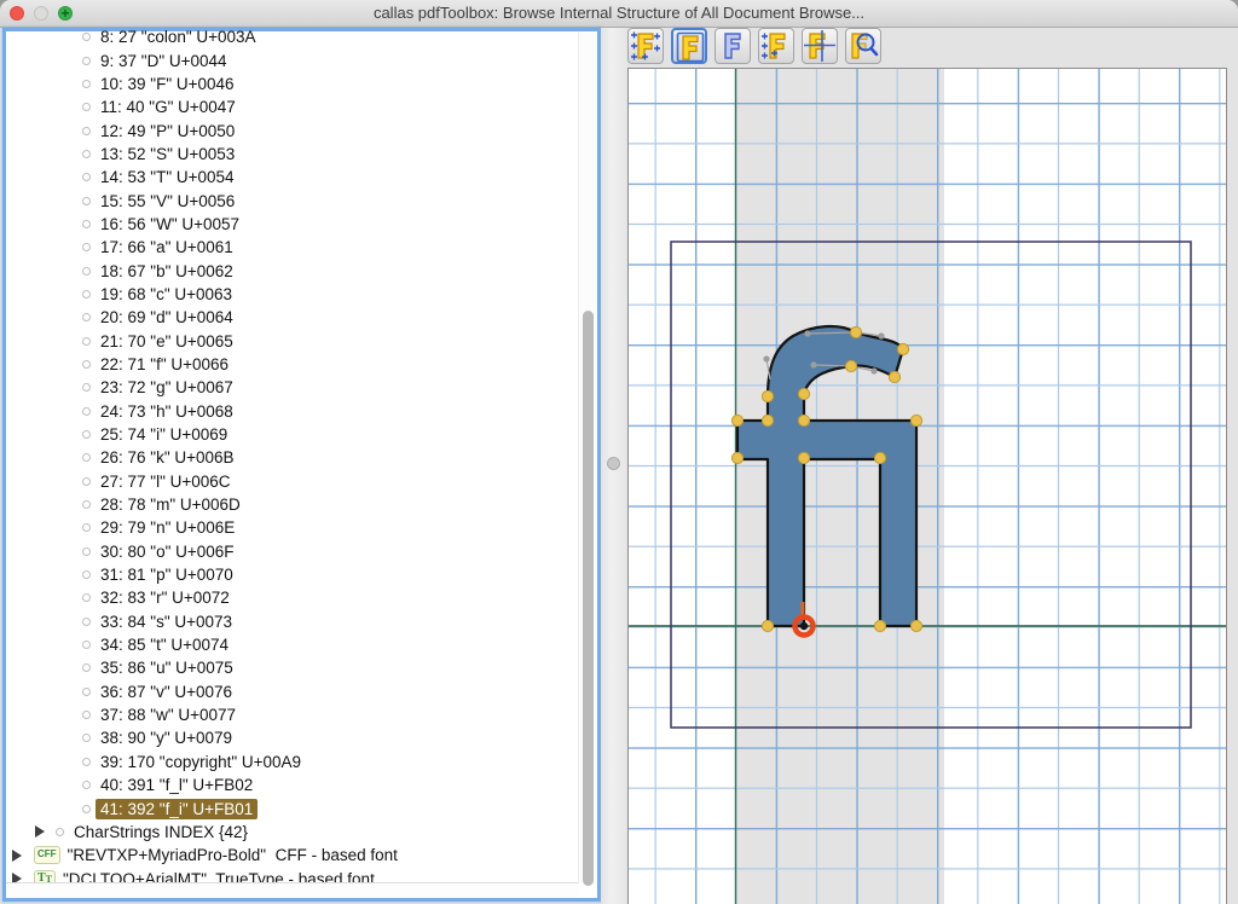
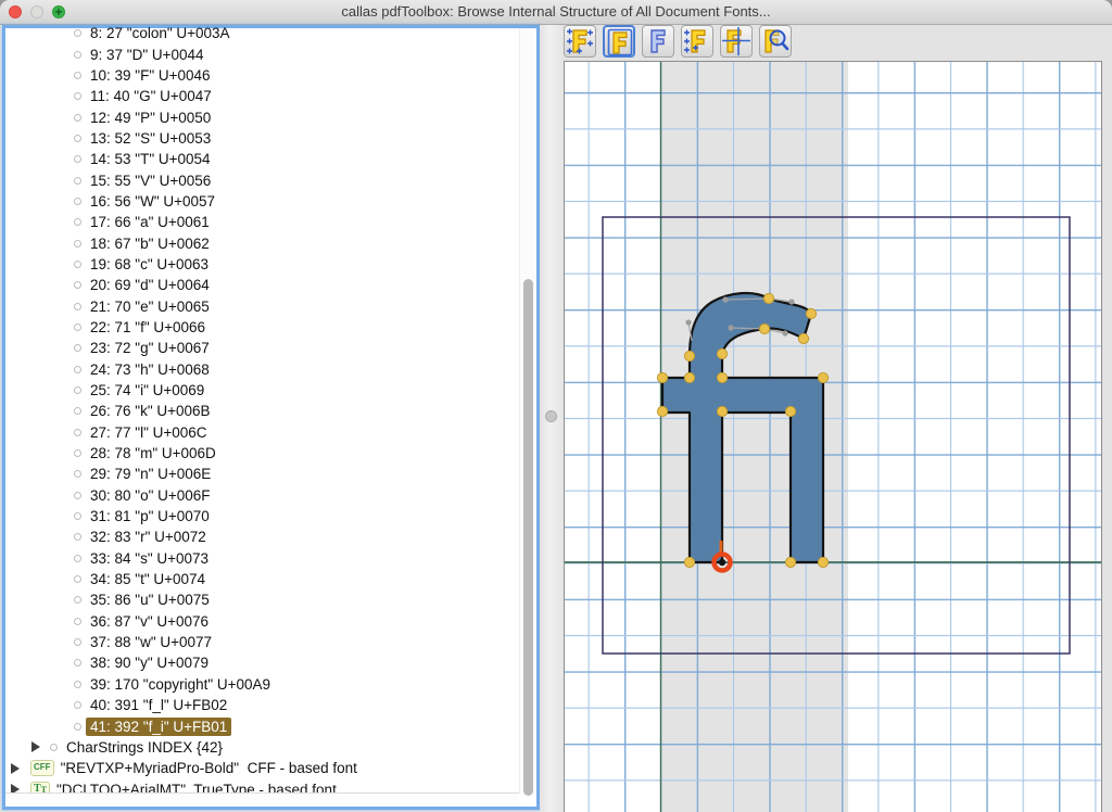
  +
- callas pdfToolbox: Browse Internal Structure of All Document Browse...
+ callas pdfToolbox: Browse Internal Structure of All Document Fonts...
  8: 27 "colon" U+003A
  9: 37 "D" U+0044
  10: 39 "F" U+0046
  11: 40 "G" U+0047
  12: 49 "P" U+0050
  13: 52 "S" U+0053
  14: 53 "T" U+0054
  15: 55 "V" U+0056
  16: 56 "W" U+0057
  17: 66 "a" U+0061
  18: 67 "b" U+0062
  19: 68 "c" U+0063
  20: 69 "d" U+0064
  21: 70 "e" U+0065
  22: 71 "f" U+0066
  23: 72 "g" U+0067
  24: 73 "h" U+0068
  25: 74 "i" U+0069
  26: 76 "k" U+006B
  27: 77 "l" U+006C
  28: 78 "m" U+006D
  29: 79 "n" U+006E
  30: 80 "o" U+006F
  31: 81 "p" U+0070
  32: 83 "r" U+0072
  33: 84 "s" U+0073
  34: 85 "t" U+0074
  35: 86 "u" U+0075
  36: 87 "v" U+0076
  37: 88 "w" U+0077
  38: 90 "y" U+0079
  39: 170 "copyright" U+00A9
  40: 391 "f_l" U+FB02
  41: 392 "f_i" U+FB01
  CharStrings INDEX {42}
  CFF
  "REVTXP+MyriadPro-Bold" CFF - based font
  TT
  "DCLTOO+ArialMT" TrueType - based font
